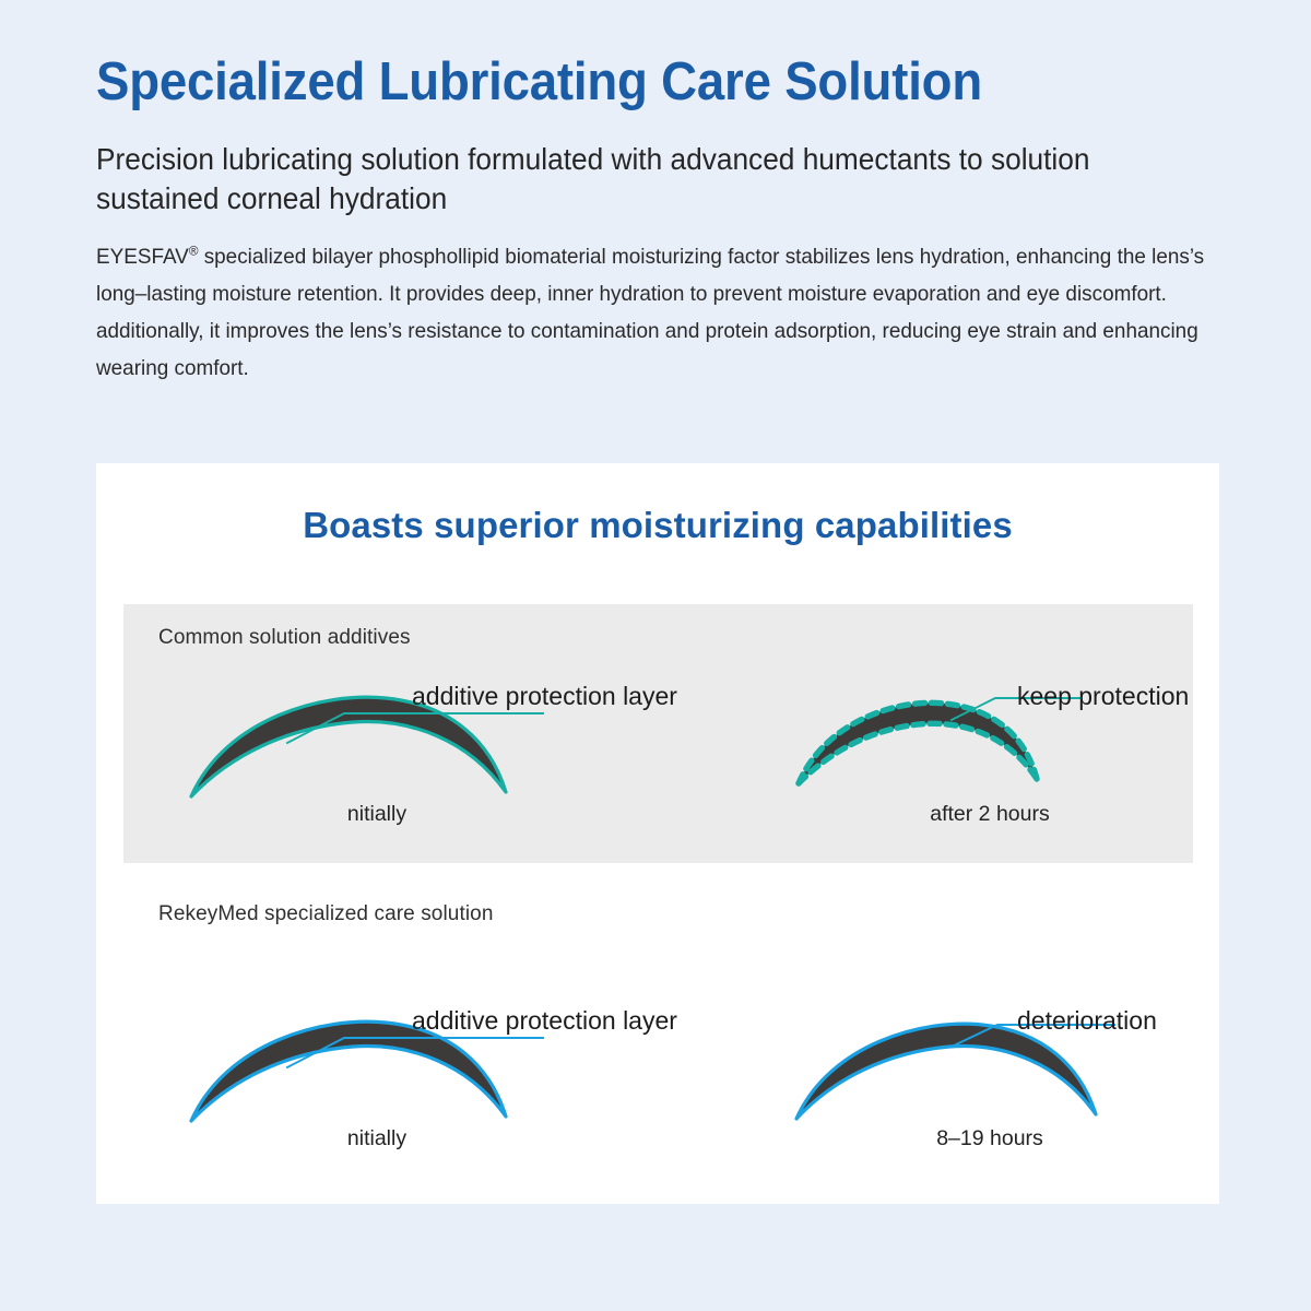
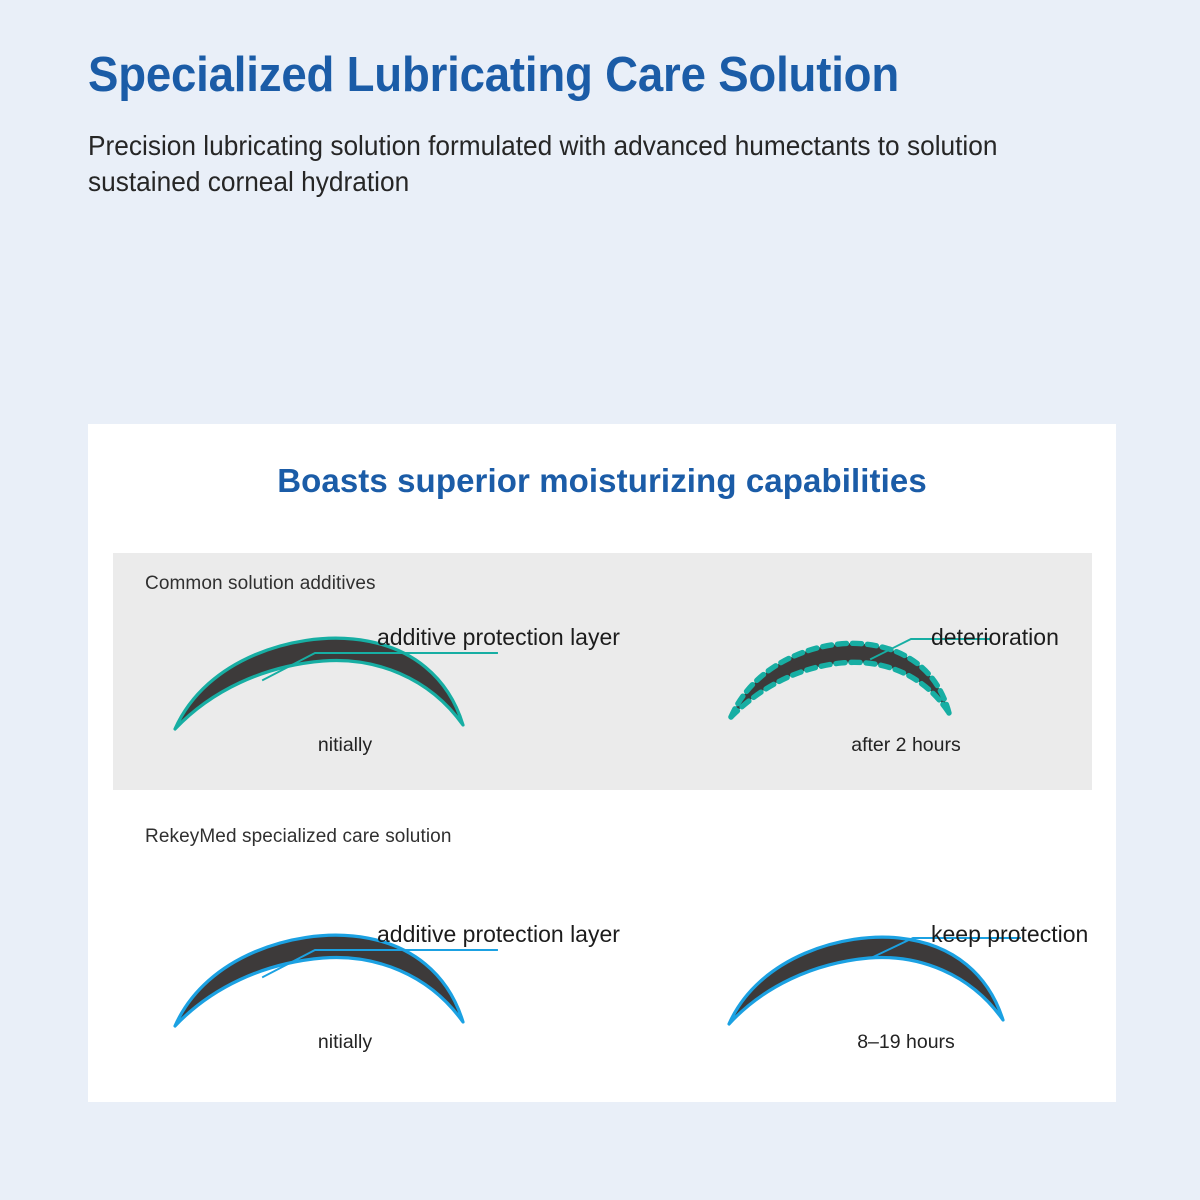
  Specialized Lubricating Care Solution
  Precision lubricating solution formulated with advanced humectants to solution sustained corneal hydration
- EYESFAV® specialized bilayer phosphollipid biomaterial moisturizing factor stabilizes lens hydration, enhancing the lens’s long–lasting moisture retention. It provides deep, inner hydration to prevent moisture evaporation and eye discomfort. additionally, it improves the lens’s resistance to contamination and protein adsorption, reducing eye strain and enhancing wearing comfort.
  Boasts superior moisturizing capabilities
  Common solution additives
  additive protection layer
  nitially
- keep protection
+ deterioration
  after 2 hours
  RekeyMed specialized care solution
  additive protection layer
  nitially
- deterioration
+ keep protection
  8–19 hours
